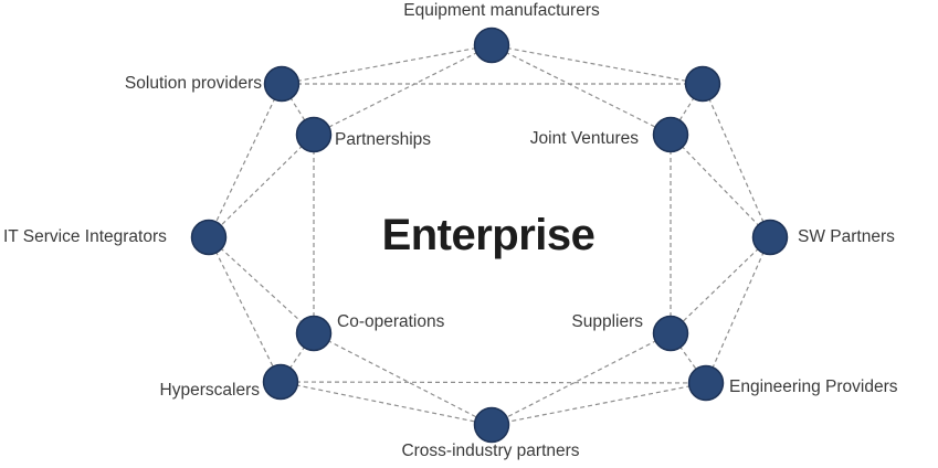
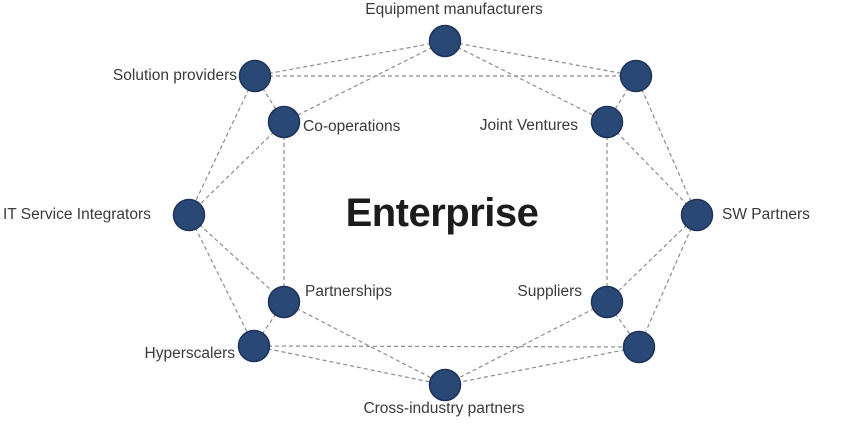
  Equipment manufacturers
  Solution providers
- Partnerships
+ Co-operations
  Joint Ventures
  IT Service Integrators
  SW Partners
- Co-operations
+ Partnerships
  Suppliers
  Hyperscalers
- Engineering Providers
  Cross-industry partners
  Enterprise
